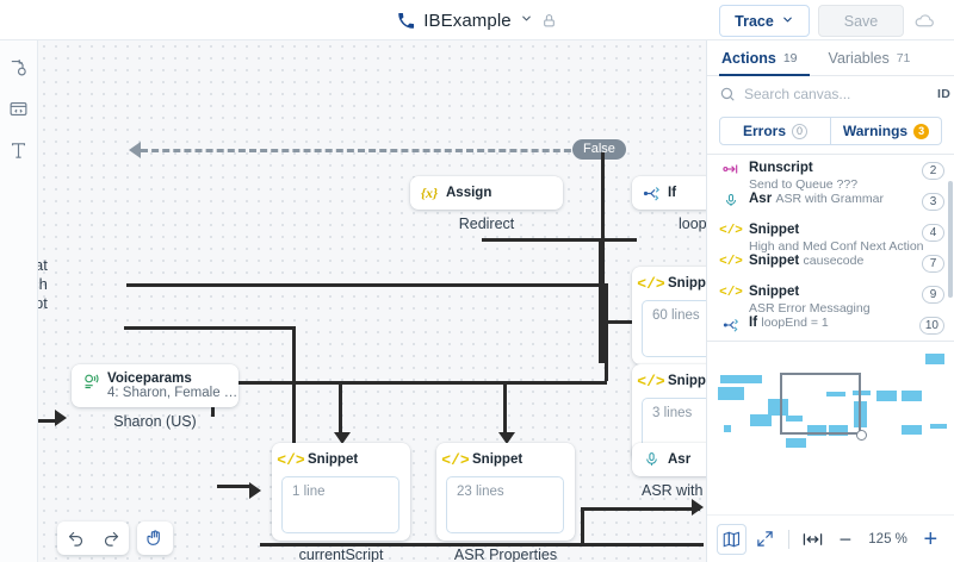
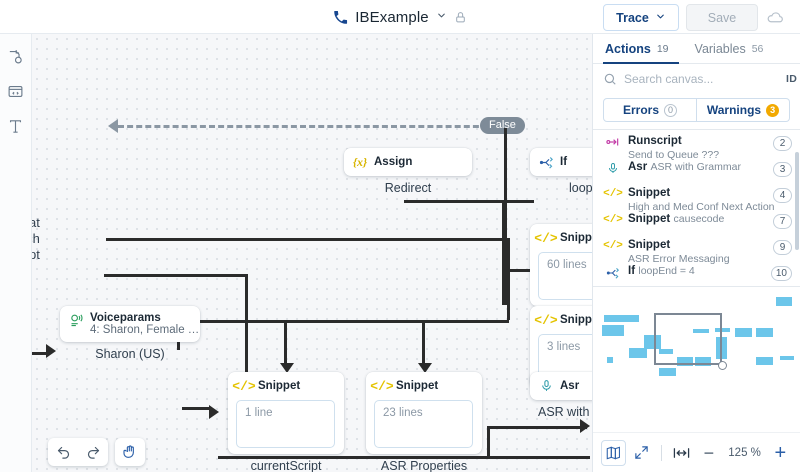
  IBExample
  Trace
  Save
  False
  {x}
  Assign
  Redirect
  If
  loop
  </>
  Snipp
  60 lines
  </>
  Snipp
  3 lines
  Asr
  ASR with
  Voiceparams
  4: Sharon, Female …
  Sharon (US)
  </>
  Snippet
  1 line
  currentScript
  </>
  Snippet
  23 lines
  ASR Properties
  Actions
  19
  Variables
- 71
+ 56
  Search canvas...
  ID
  Errors
  0
  Warnings
  3
  Runscript Send to Queue ???
  2
  Asr ASR with Grammar
  3
  </>
  Snippet High and Med Conf Next Action
  4
  </>
  Snippet causecode
  7
  </>
  Snippet ASR Error Messaging
  9
- If loopEnd = 1
+ If loopEnd = 4
  10
  −
  125 %
  +
